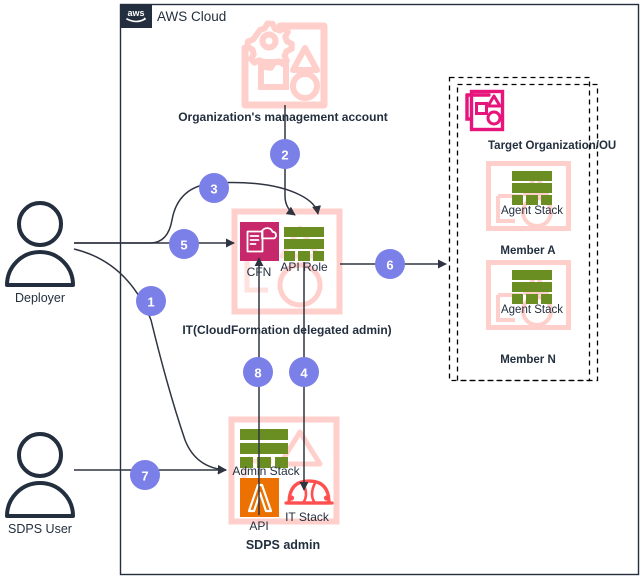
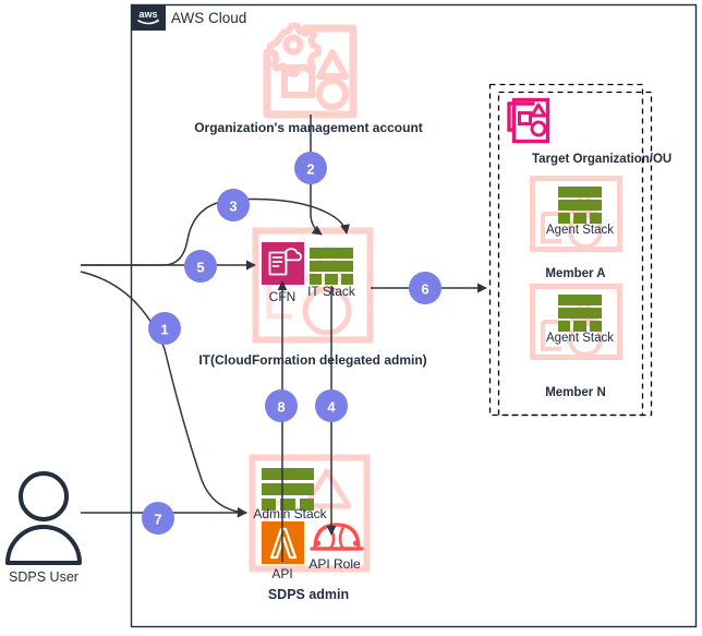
  aws
  AWS Cloud
  Organization's maagement account
  Target Organization/OU
  Agent Stack
  Member A
  Agent Stack
  Member N
- API Role
+ IT Stack
  IT(CloudFormation dlegated admin)
  Admn Stack
  API
- IT Stack
+ API Role
  SDPS admin
- Deployer
  SDPS User
  1
  2
  3
  4
  5
  6
  7
  8
